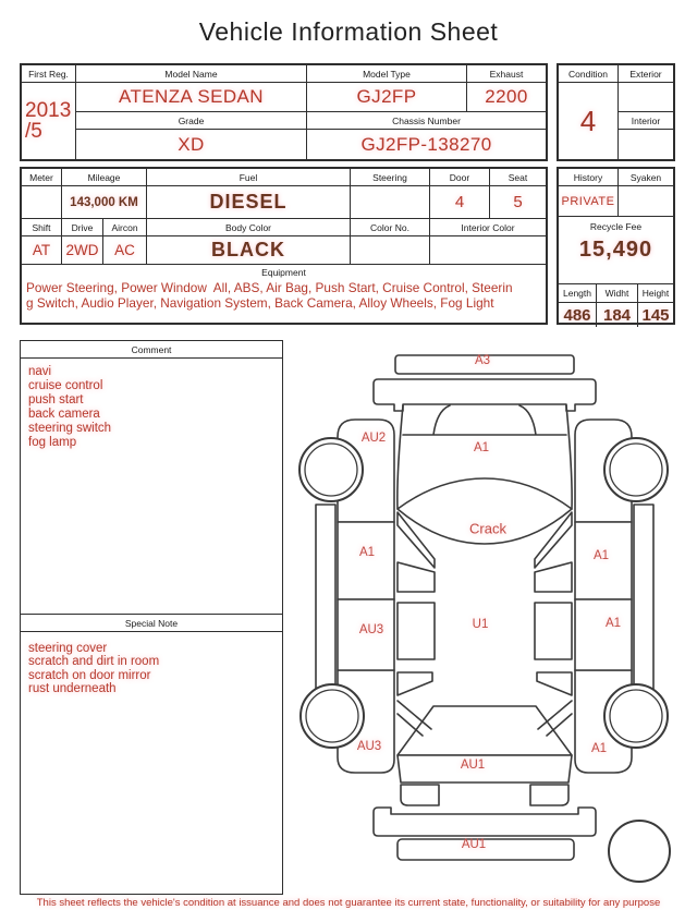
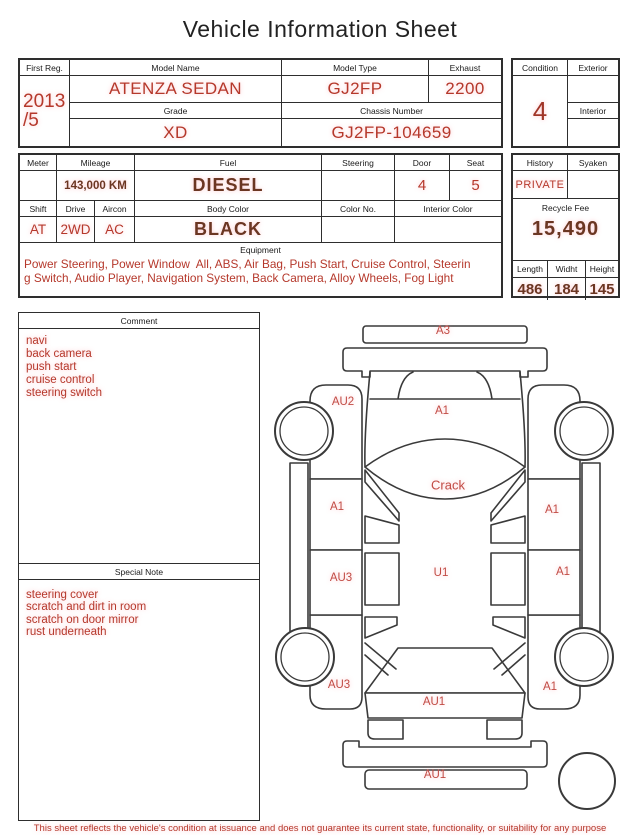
  Vehicle Information Sheet
  First Reg.
  Model Name
  Model Type
  Exhaust
  2013
  /5
  ATENZA SEDAN
  GJ2FP
  2200
  Grade
  Chassis Number
  XD
- GJ2FP-138270
+ GJ2FP-104659
  Condition
  Exterior
  4
  Interior
  Meter
  Mileage
  Fuel
  Steering
  Door
  Seat
  143,000 KM
  DIESEL
  4
  5
  Shift
  Drive
  Aircon
  Body Color
  Color No.
  Interior Color
  AT
  2WD
  AC
  BLACK
  Equipment
  Power Steering, Power Window All, ABS, Air Bag, Push Start, Cruise Control, Steerin
  g Switch, Audio Player, Navigation System, Back Camera, Alloy Wheels, Fog Light
  History
  Syaken
  PRIVATE
  Recycle Fee
  15,490
  Length
  Widht
  Height
  486
  184
  145
  Comment
  navi
- cruise control
+ back camera
  push start
- back camera
+ cruise control
  steering switch
- fog lamp
  Special Note
  steering cover
  scratch and dirt in room
  scratch on door mirror
  rust underneath
  A3
  AU2
  A1
  Crack
  A1
  A1
  AU3
  U1
  A1
  AU3
  A1
  AU1
  AU1
  This sheet reflects the vehicle's condition at issuance and does not guarantee its current state, functionality, or suitability for any purpose
